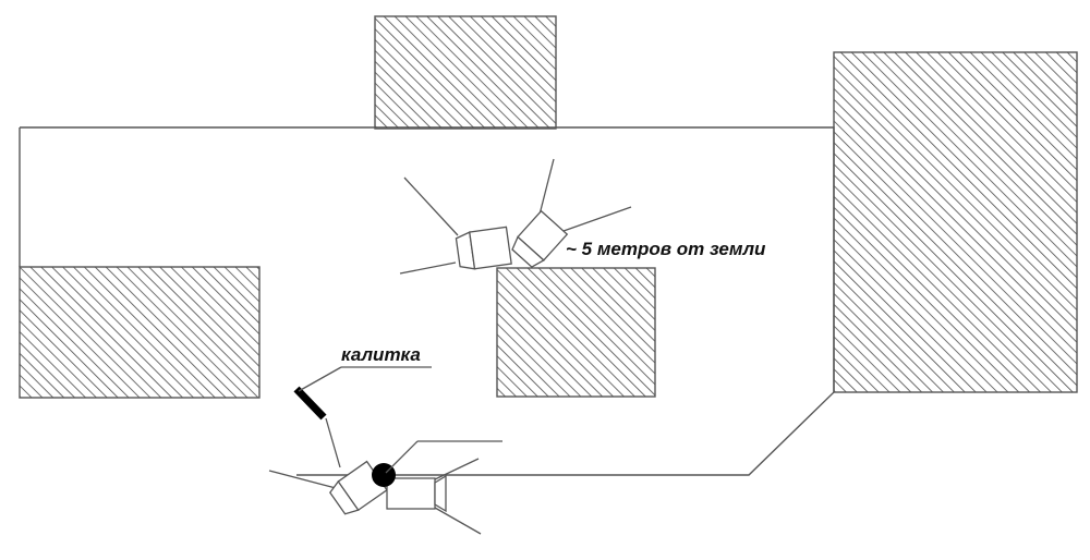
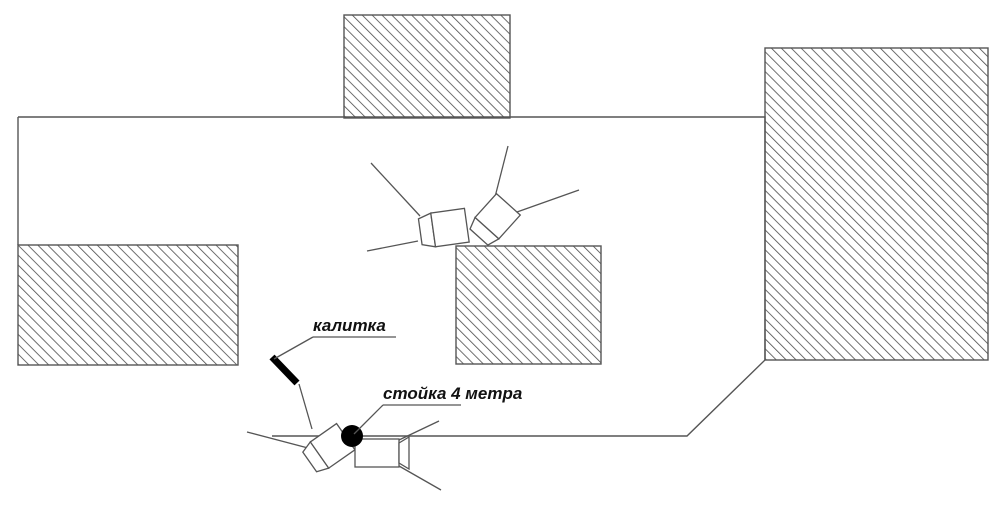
- ~ 5 метров от земли
  калитка
+ стойка 4 метра
